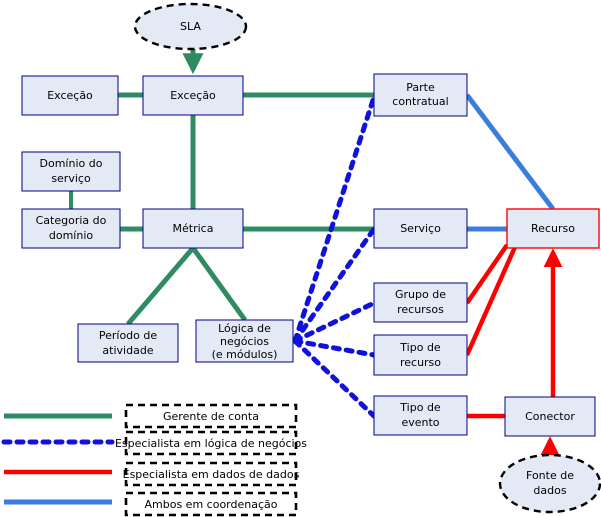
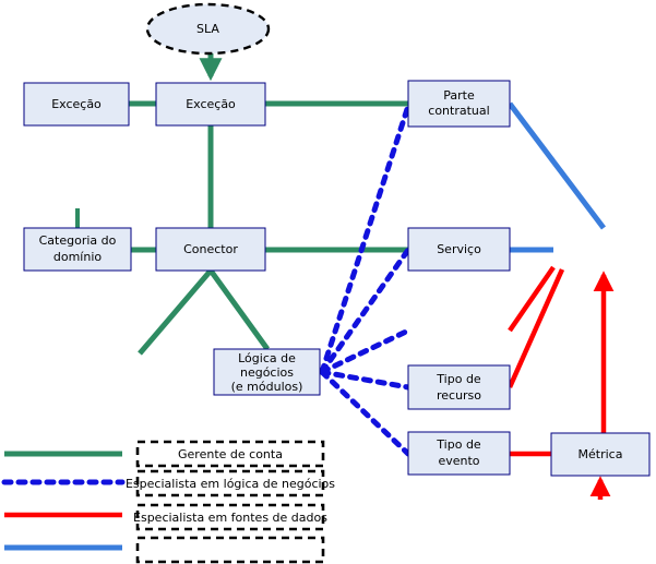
  SLA
  Exceção
  Exceção
  Parte
  contratual
- Domínio do
- serviço
  Categoria do
  domínio
- Métrica
+ Conector
  Serviço
- Recurso
- Grupo de
- recursos
  Tipo de
  recurso
- Período de
- atividade
  Lógica de
  negócios
  (e módulos)
  Tipo de
  evento
- Conector
+ Métrica
- Fonte de
- dados
  Gerente de conta
  Especialista em lógica de negócios
- Especialista em dados de dados
+ Especialista em fontes de dados
- Ambos em coordenação
